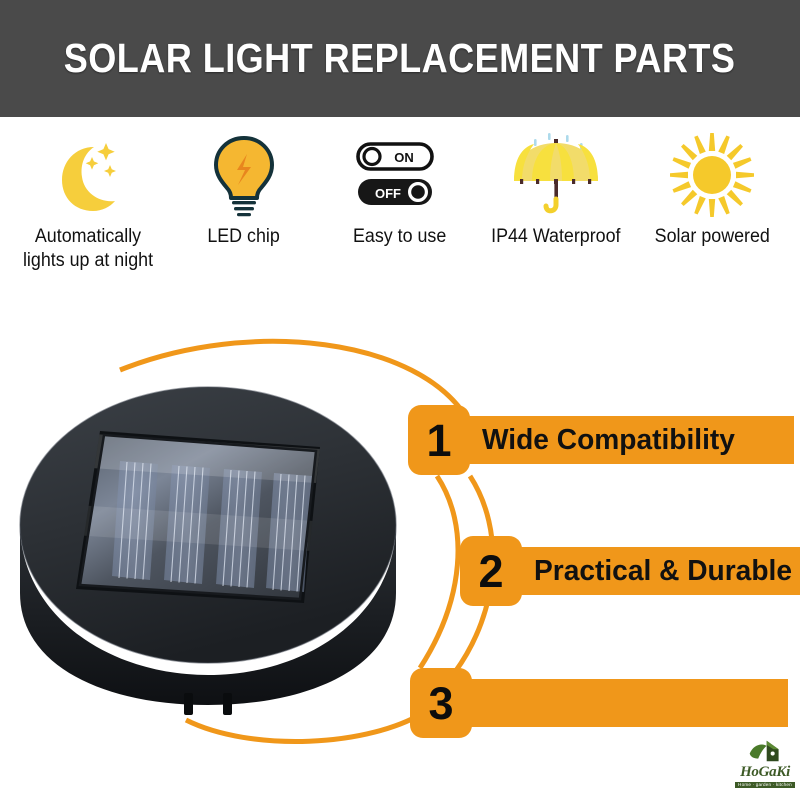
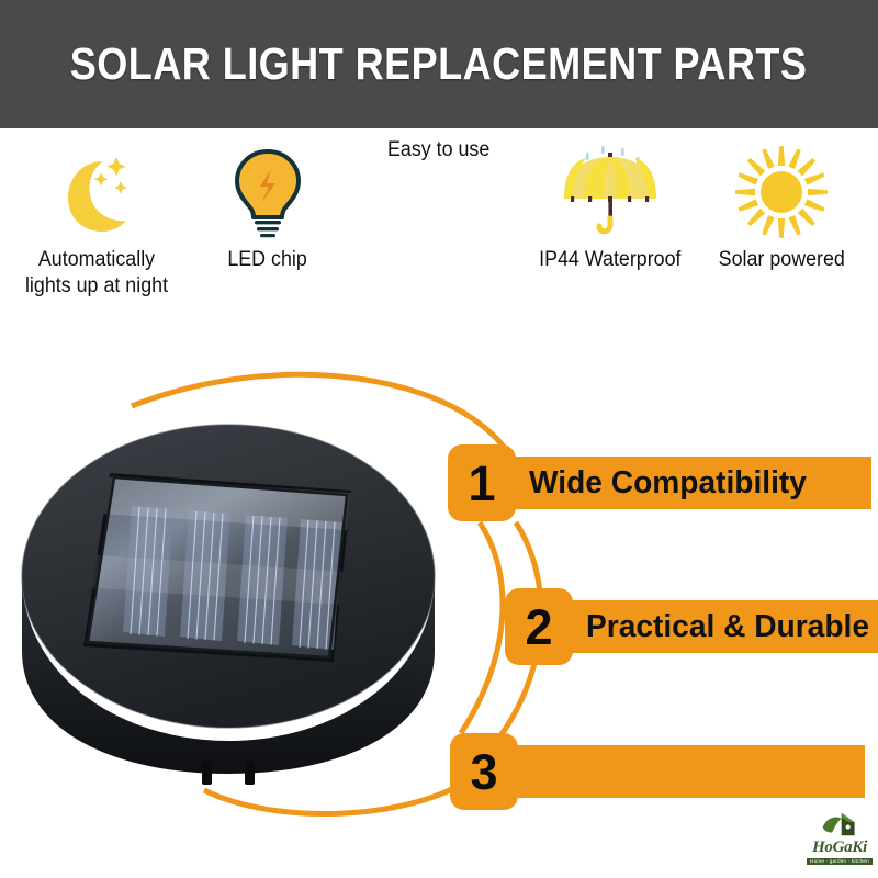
  SOLAR LIGHT REPLACEMENT PARTS
  Automatically lights up at night
  LED chip
- ON
- OFF
  Easy to use
  IP44 Waterproof
  Solar powered
  1
  Wide Compatibility
  2
  Practical & Durable
  3
  HoGaKi
